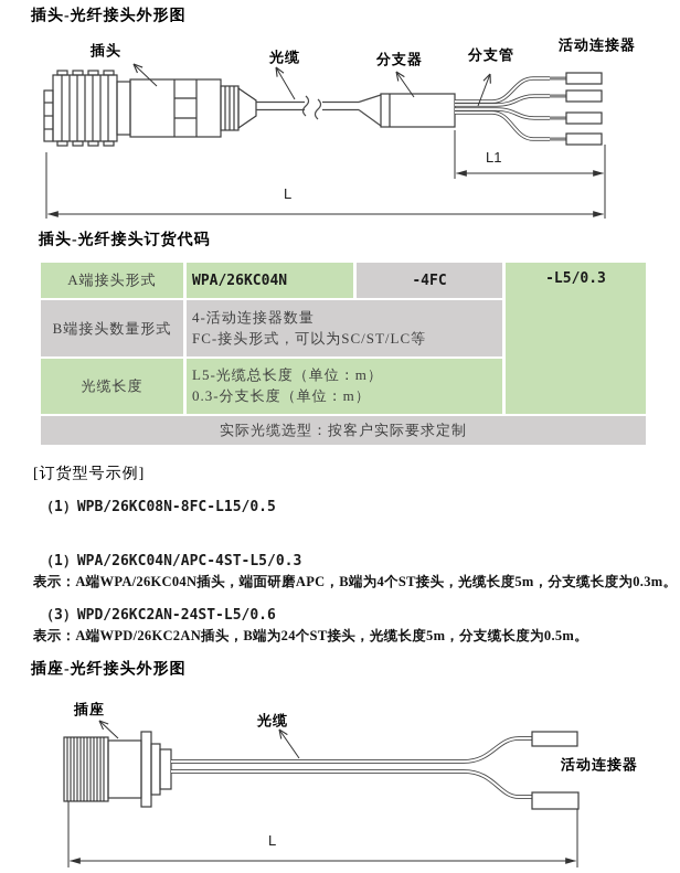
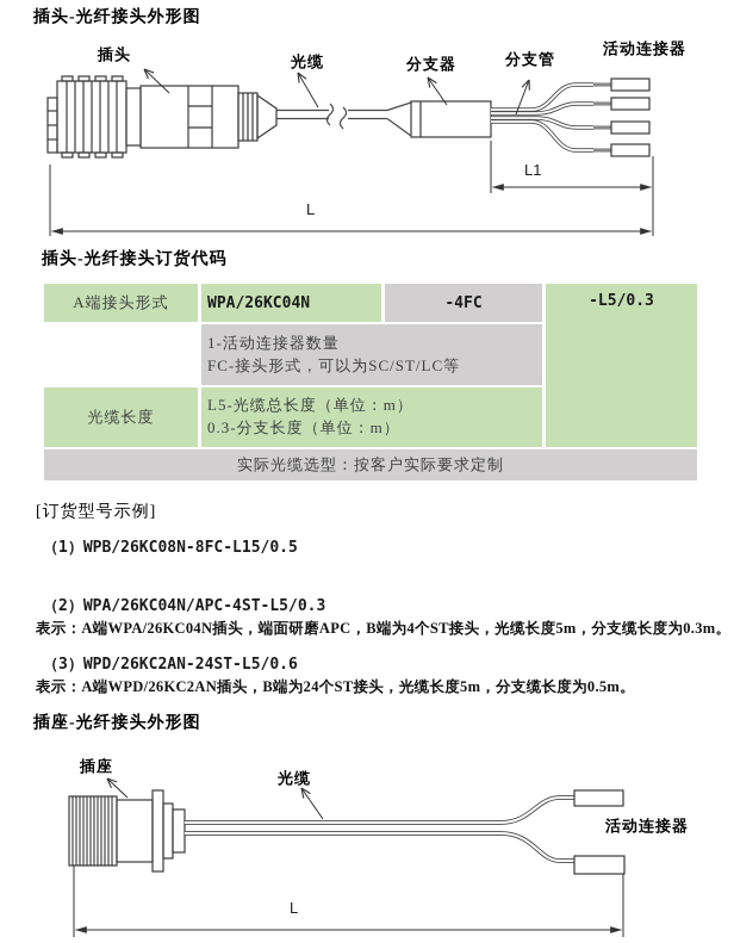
  插头-光纤接头外形图
  插头
  光缆
  分支器
  分支管
  活动连接器
  L1
  L
  插头-光纤接头订货代码
  A端接头形式
  WPA/26KC04N
  -4FC
  -L5/0.3
- B端接头数量形式
- 4-活动连接器数量
+ 1-活动连接器数量
  FC-接头形式，可以为SC/ST/LC等
  光缆长度
  L5-光缆总长度（单位：m）
  0.3-分支长度（单位：m）
  实际光缆选型：按客户实际要求定制
  [订货型号示例]
  （1）WPB/26KC08N-8FC-L15/0.5
- （1）WPA/26KC04N/APC-4ST-L5/0.3
+ （2）WPA/26KC04N/APC-4ST-L5/0.3
  表示：A端WPA/26KC04N插头，端面研磨APC，B端为4个ST接头，光缆长度5m，分支缆长度为0.3m。
  （3）WPD/26KC2AN-24ST-L5/0.6
  表示：A端WPD/26KC2AN插头，B端为24个ST接头，光缆长度5m，分支缆长度为0.5m。
  插座-光纤接头外形图
  插座
  光缆
  活动连接器
  L
